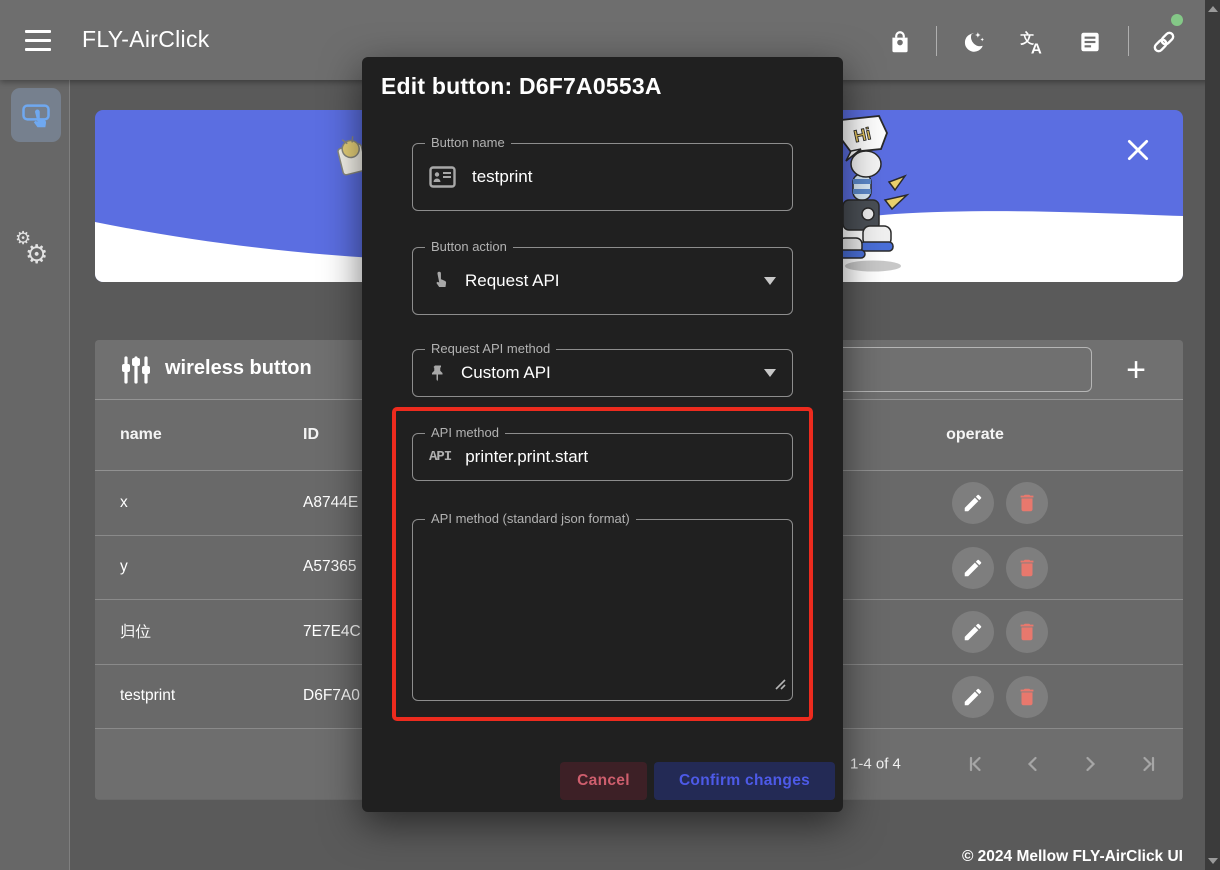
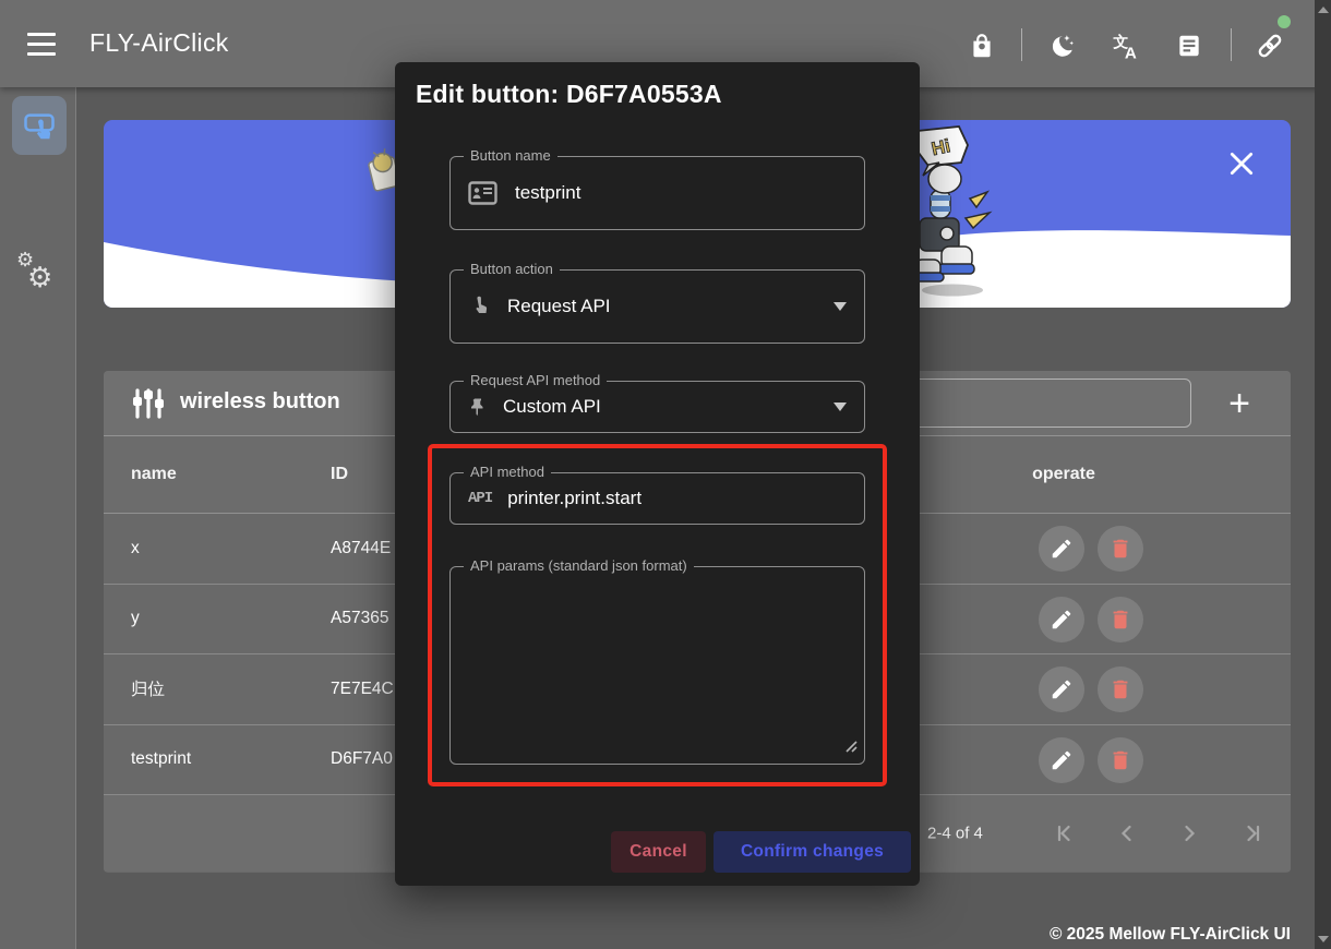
  FLY-AirClick
  文
  A
  ⚙
  ⚙
  wireless button
  +
  name
  ID
  operate
  x
  A8744E
  y
  A57365
  归位
  7E7E4C
  testprint
  D6F7A0
- 1-4 of 4
+ 2-4 of 4
- © 2024 Mellow FLY-AirClick UI
+ © 2025 Mellow FLY-AirClick UI
  Edit button: D6F7A0553A
  Button name
  testprint
  Button action
  Request API
  Request API method
  Custom API
  API method
  API
  printer.print.start
- API method (standard json format)
+ API params (standard json format)
  Cancel
  Confirm changes
